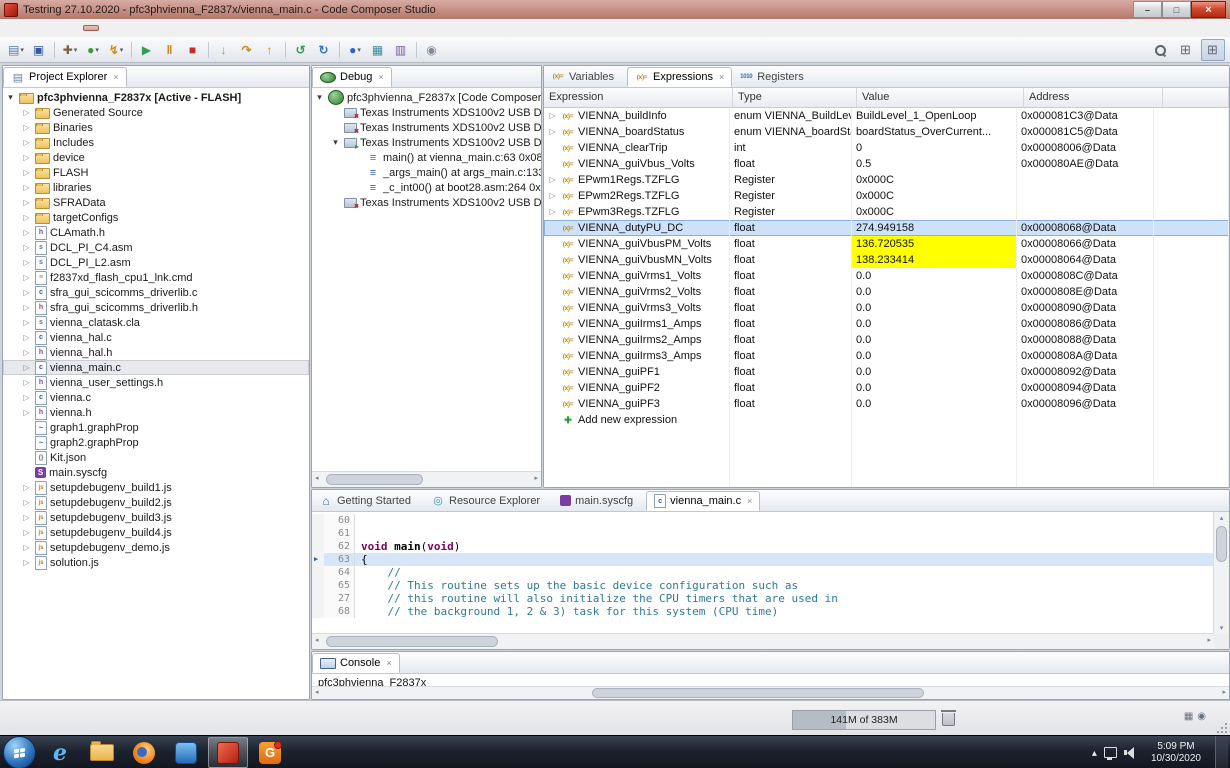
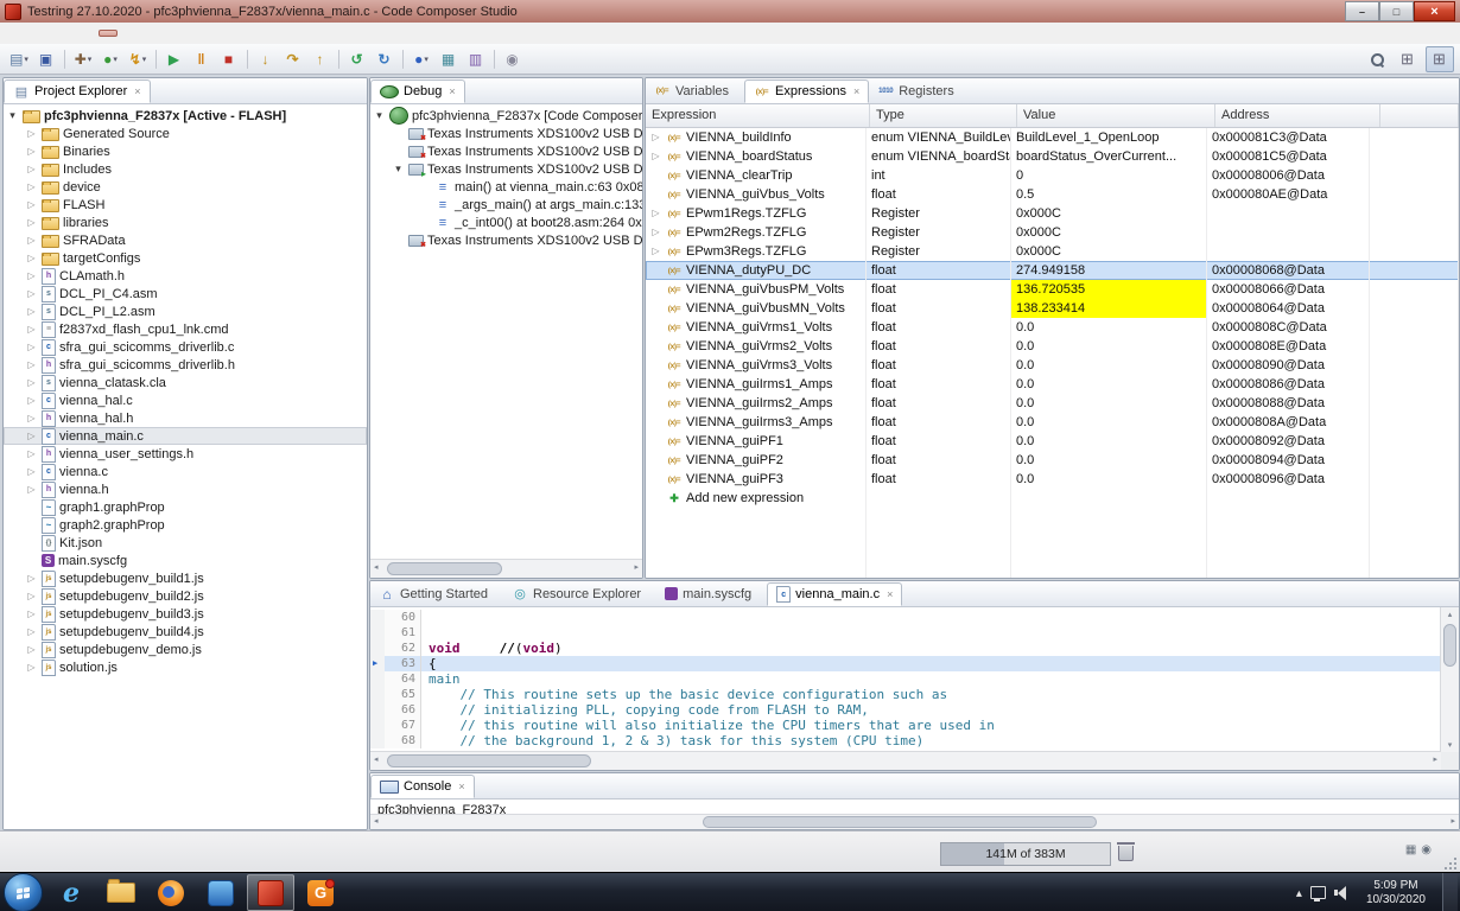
  Testring 27.10.2020 - pfc3phvienna_F2837x/vienna_main.c - Code Composer Studio
  Project Explorer
  ×
  pfc3phvienna_F2837x [Active - FLASH]
  Generated Source
  Binaries
  Includes
  device
  FLASH
  libraries
  SFRAData
  targetConfigs
  CLAmath.h
  DCL_PI_C4.asm
  DCL_PI_L2.asm
  f2837xd_flash_cpu1_lnk.cmd
  sfra_gui_scicomms_driverlib.c
  sfra_gui_scicomms_driverlib.h
  vienna_clatask.cla
  vienna_hal.c
  vienna_hal.h
  vienna_main.c
  vienna_user_settings.h
  vienna.c
  vienna.h
  graph1.graphProp
  graph2.graphProp
  Kit.json
  main.syscfg
  setupdebugenv_build1.js
  setupdebugenv_build2.js
  setupdebugenv_build3.js
  setupdebugenv_build4.js
  setupdebugenv_demo.js
  solution.js
  Debug
  ×
  pfc3phvienna_F2837x [Code Composer
  Texas Instruments XDS100v2 USB D
  Texas Instruments XDS100v2 USB D
  Texas Instruments XDS100v2 USB D
  main() at vienna_main.c:63 0x08
  _args_main() at args_main.c:13
  _c_int00() at boot28.asm:264 0x
  Texas Instruments XDS100v2 USB D
  Variables
  Expressions
  ×
  Registers
  Expression
  Type
  Value
  Address
  VIENNA_buildInfo
  enum VIENNA_BuildLev
  BuildLevel_1_OpenLoop
  0x000081C3@Data
  VIENNA_boardStatus
  enum VIENNA_boardSt
  boardStatus_OverCurrent...
  0x000081C5@Data
  VIENNA_clearTrip
  int
  0
  0x00008006@Data
  VIENNA_guiVbus_Volts
  float
  0.5
  0x000080AE@Data
  EPwm1Regs.TZFLG
  Register
  0x000C
  EPwm2Regs.TZFLG
  Register
  0x000C
  EPwm3Regs.TZFLG
  Register
  0x000C
  VIENNA_dutyPU_DC
  float
  274.949158
  0x00008068@Data
  VIENNA_guiVbusPM_Volts
  float
  136.720535
  0x00008066@Data
  VIENNA_guiVbusMN_Volts
  float
  138.233414
  0x00008064@Data
  VIENNA_guiVrms1_Volts
  float
  0.0
  0x0000808C@Data
  VIENNA_guiVrms2_Volts
  float
  0.0
  0x0000808E@Data
  VIENNA_guiVrms3_Volts
  float
  0.0
  0x00008090@Data
  VIENNA_guiIrms1_Amps
  float
  0.0
  0x00008086@Data
  VIENNA_guiIrms2_Amps
  float
  0.0
  0x00008088@Data
  VIENNA_guiIrms3_Amps
  float
  0.0
  0x0000808A@Data
  VIENNA_guiPF1
  float
  0.0
  0x00008092@Data
  VIENNA_guiPF2
  float
  0.0
  0x00008094@Data
  VIENNA_guiPF3
  float
  0.0
  0x00008096@Data
  Add new expression
  60
  61
  62
- void main(void)
+ void //(void)
  63
  {
  64
- //
+ main
  65
  // This routine sets up the basic device configuration such as
+ 66
+ // initializing PLL, copying code from FLASH to RAM,
- 27
+ 67
  // this routine will also initialize the CPU timers that are used in
  68
  // the background 1, 2 & 3) task for this system (CPU time)
  Console
  ×
  pfc3phvienna_F2837x
  141M of 383M
  ▦
  ◉
  5:09 PM
  10/30/2020
